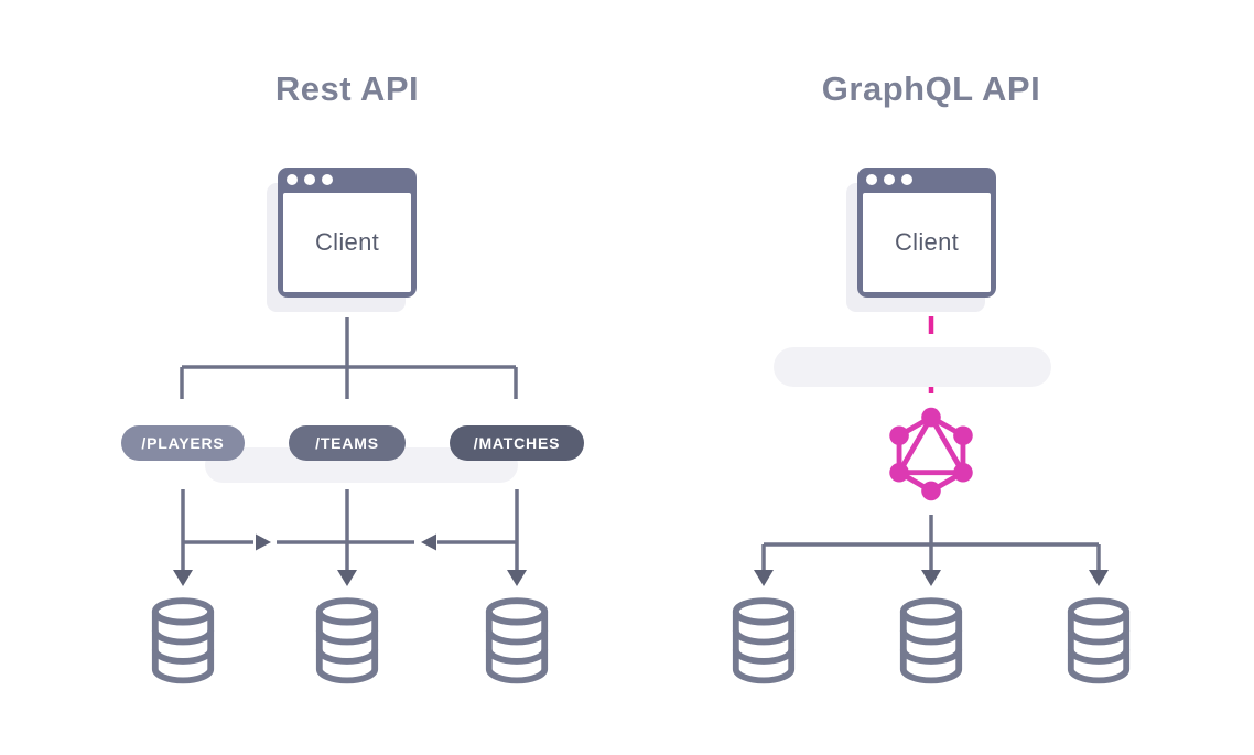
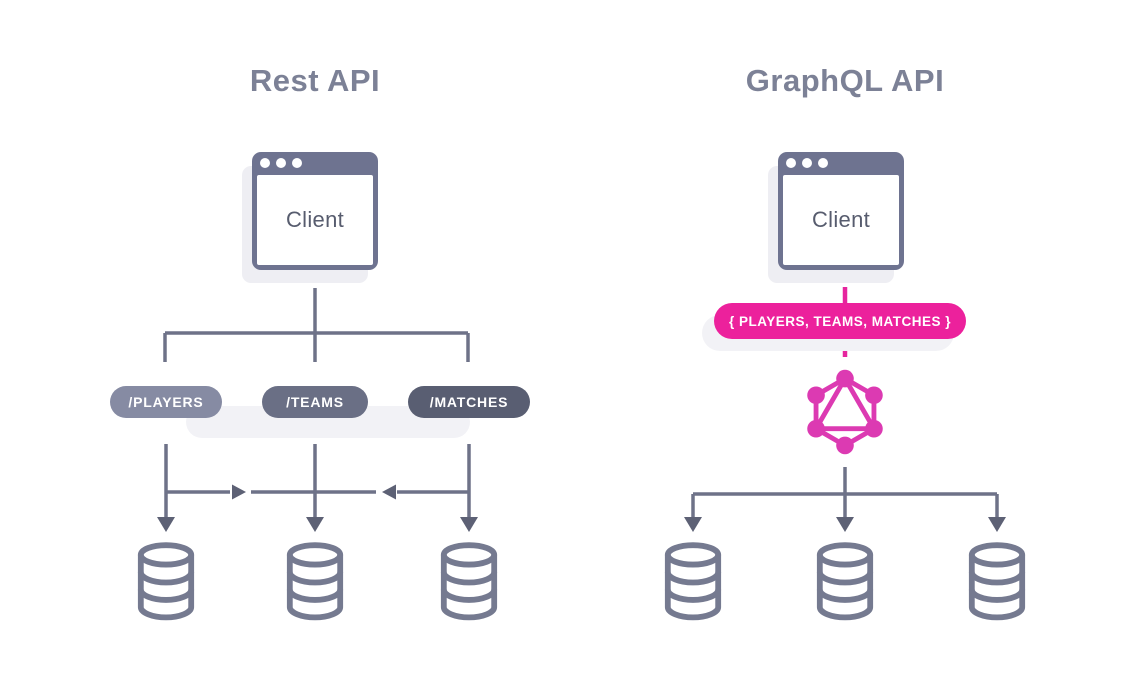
  Rest API
  GraphQL API
  Client
  Client
  /PLAYERS
  /TEAMS
  /MATCHES
+ { PLAYERS, TEAMS, MATCHES }
